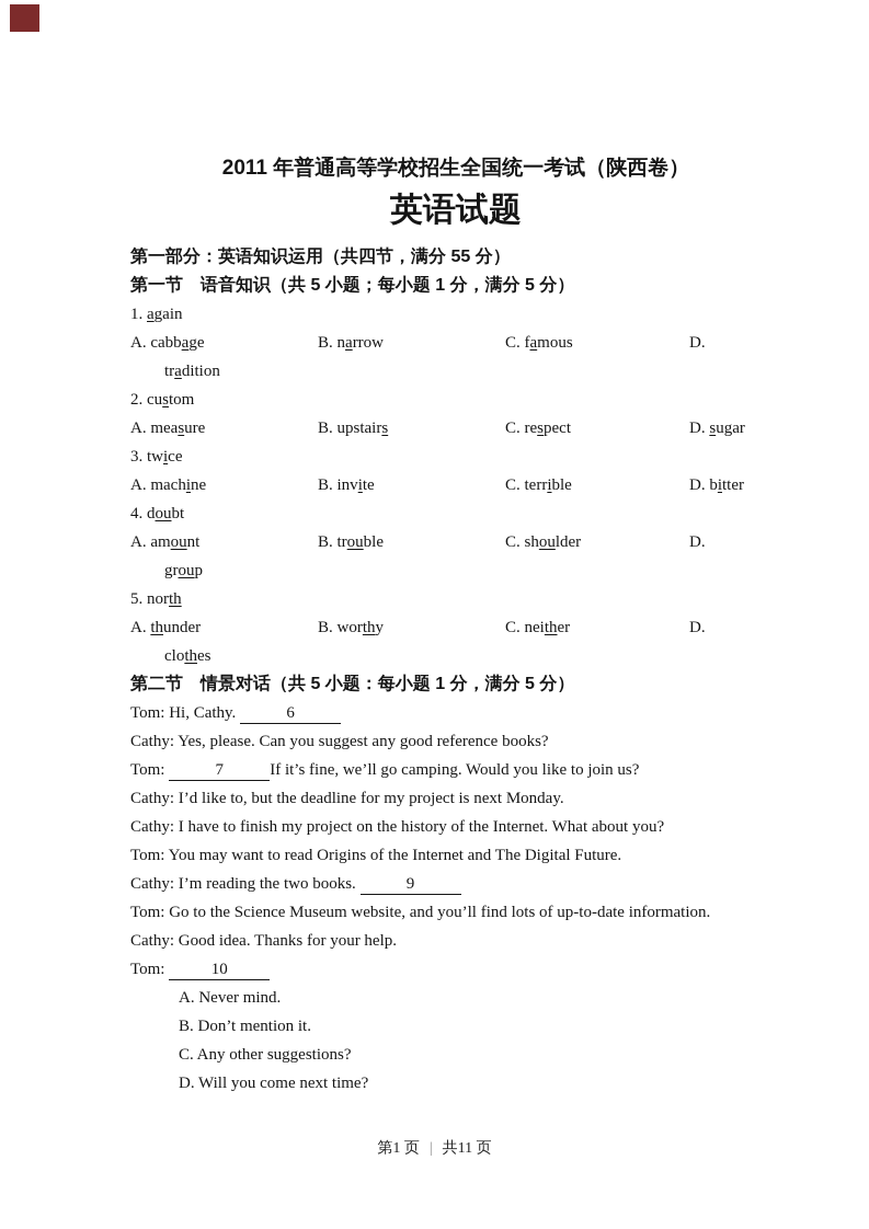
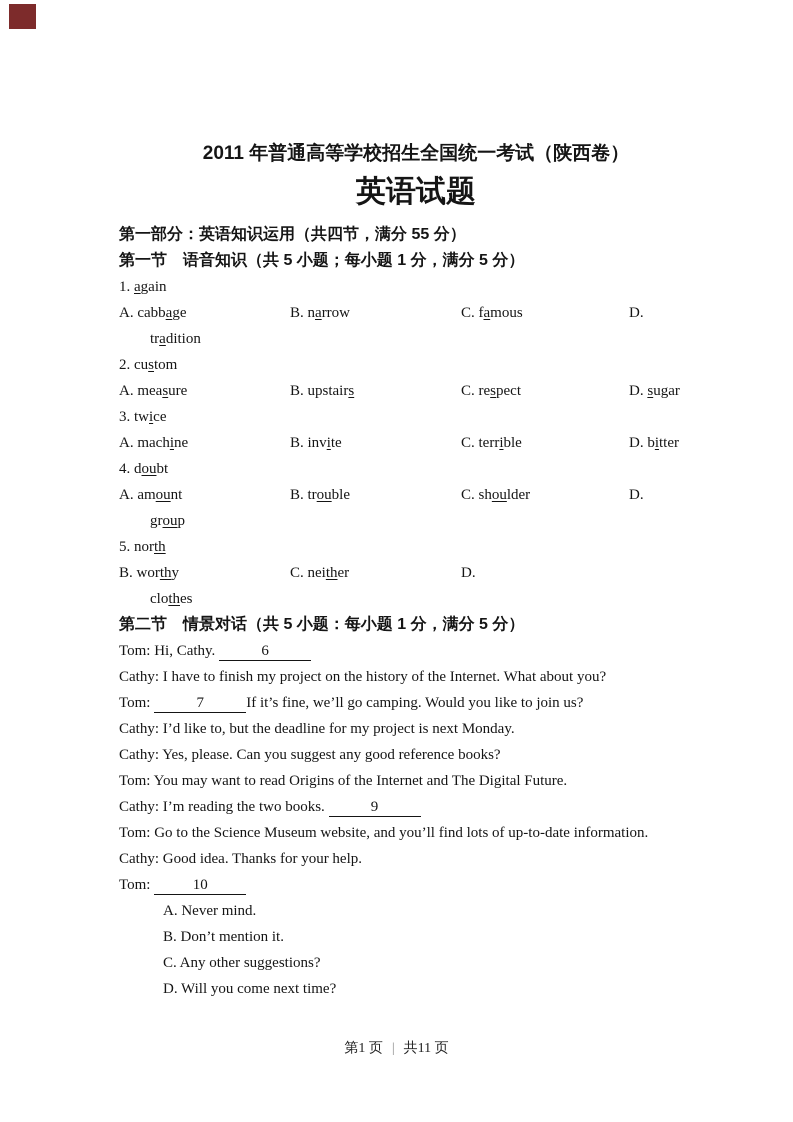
  2011 年普通高等学校招生全国统一考试（陕西卷）
  英语试题
  第一部分：英语知识运用（共四节，满分 55 分）
  第一节 语音知识（共 5 小题；每小题 1 分，满分 5 分）
  1. again
  A. cabbage
  B. narrow
  C. famous
  D.
  tradition
  2. custom
  A. measure
  B. upstairs
  C. respect
  D. sugar
  3. twice
  A. machine
  B. invite
  C. terrible
  D. bitter
  4. doubt
  A. amount
  B. trouble
  C. shoulder
  D.
  group
  5. north
- A. thunder
  B. worthy
  C. neither
  D.
  clothes
  第二节 情景对话（共 5 小题：每小题 1 分，满分 5 分）
  Tom: Hi, Cathy. 6
- Cathy: Yes, please. Can you suggest any good reference books?
+ Cathy: I have to finish my project on the history of the Internet. What about you?
  Tom: 7 If it’s fine, we’ll go camping. Would you like to join us?
  Cathy: I’d like to, but the deadline for my project is next Monday.
- Cathy: I have to finish my project on the history of the Internet. What about you?
+ Cathy: Yes, please. Can you suggest any good reference books?
  Tom: You may want to read Origins of the Internet and The Digital Future.
  Cathy: I’m reading the two books. 9
  Tom: Go to the Science Museum website, and you’ll find lots of up-to-date information.
  Cathy: Good idea. Thanks for your help.
  Tom: 10
  A. Never mind.
  B. Don’t mention it.
  C. Any other suggestions?
  D. Will you come next time?
  第1 页 | 共11 页
